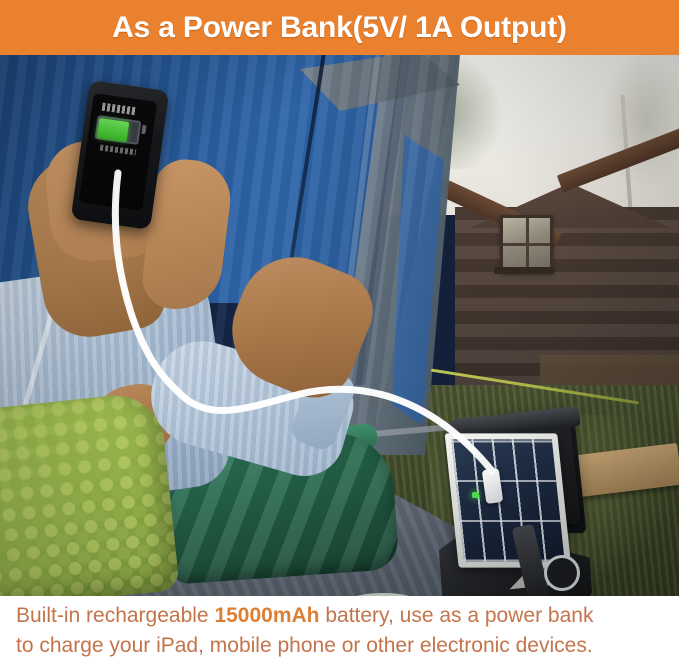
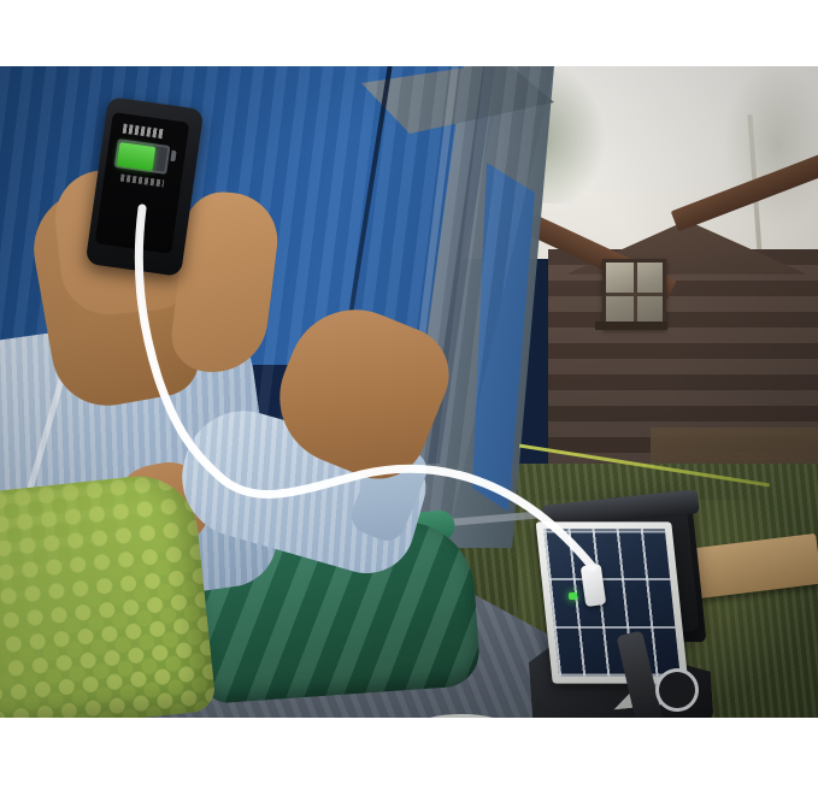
- As a Power Bank(5V/ 1A Output)
- Built-in rechargeable 15000mAh battery, use as a power bank
- to charge your iPad, mobile phone or other electronic devices.
